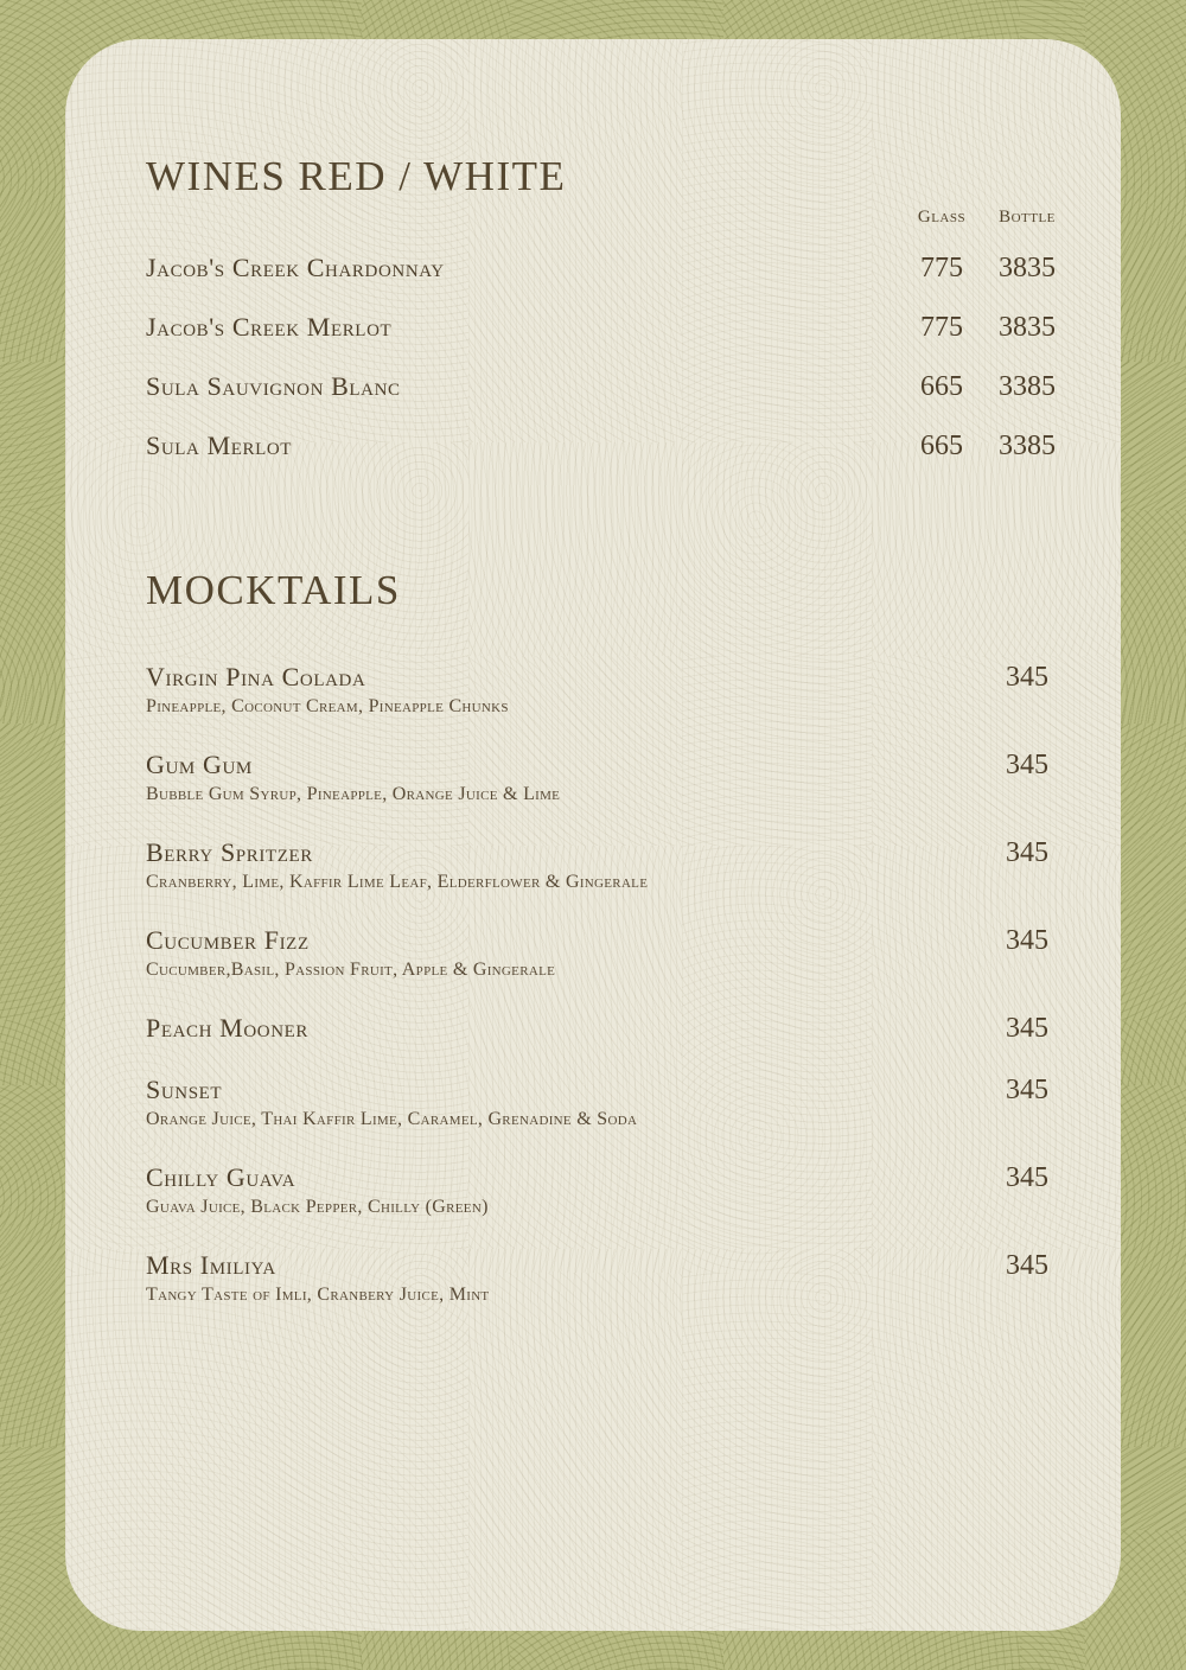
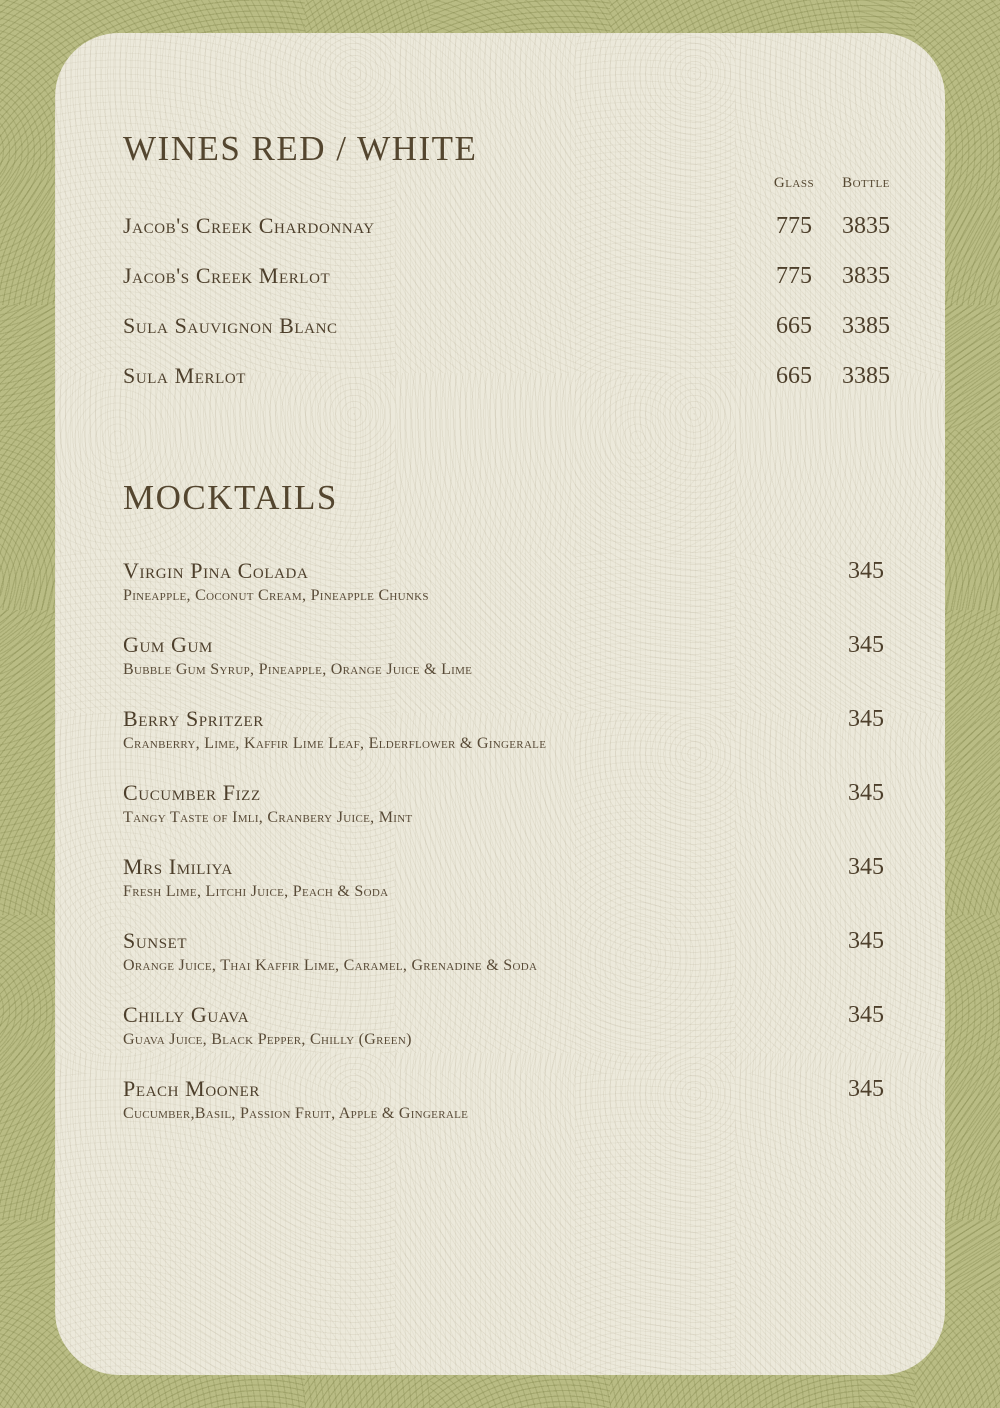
  WINES RED / WHITE
  Glass
  Bottle
  Jacob's Creek Chardonnay
  775
  3835
  Jacob's Creek Merlot
  775
  3835
  Sula Sauvignon Blanc
  665
  3385
  Sula Merlot
  665
  3385
  MOCKTAILS
  Virgin Pina Colada
  345
  Pineapple, Coconut Cream, Pineapple Chunks
  Gum Gum
  345
  Bubble Gum Syrup, Pineapple, Orange Juice & Lime
  Berry Spritzer
  345
  Cranberry, Lime, Kaffir Lime Leaf, Elderflower & Gingerale
  Cucumber Fizz
  345
- Cucumber,Basil, Passion Fruit, Apple & Gingerale
+ Tangy Taste of Imli, Cranbery Juice, Mint
- Peach Mooner
+ Mrs Imiliya
  345
+ Fresh Lime, Litchi Juice, Peach & Soda
  Sunset
  345
  Orange Juice, Thai Kaffir Lime, Caramel, Grenadine & Soda
  Chilly Guava
  345
  Guava Juice, Black Pepper, Chilly (Green)
- Mrs Imiliya
+ Peach Mooner
  345
- Tangy Taste of Imli, Cranbery Juice, Mint
+ Cucumber,Basil, Passion Fruit, Apple & Gingerale
